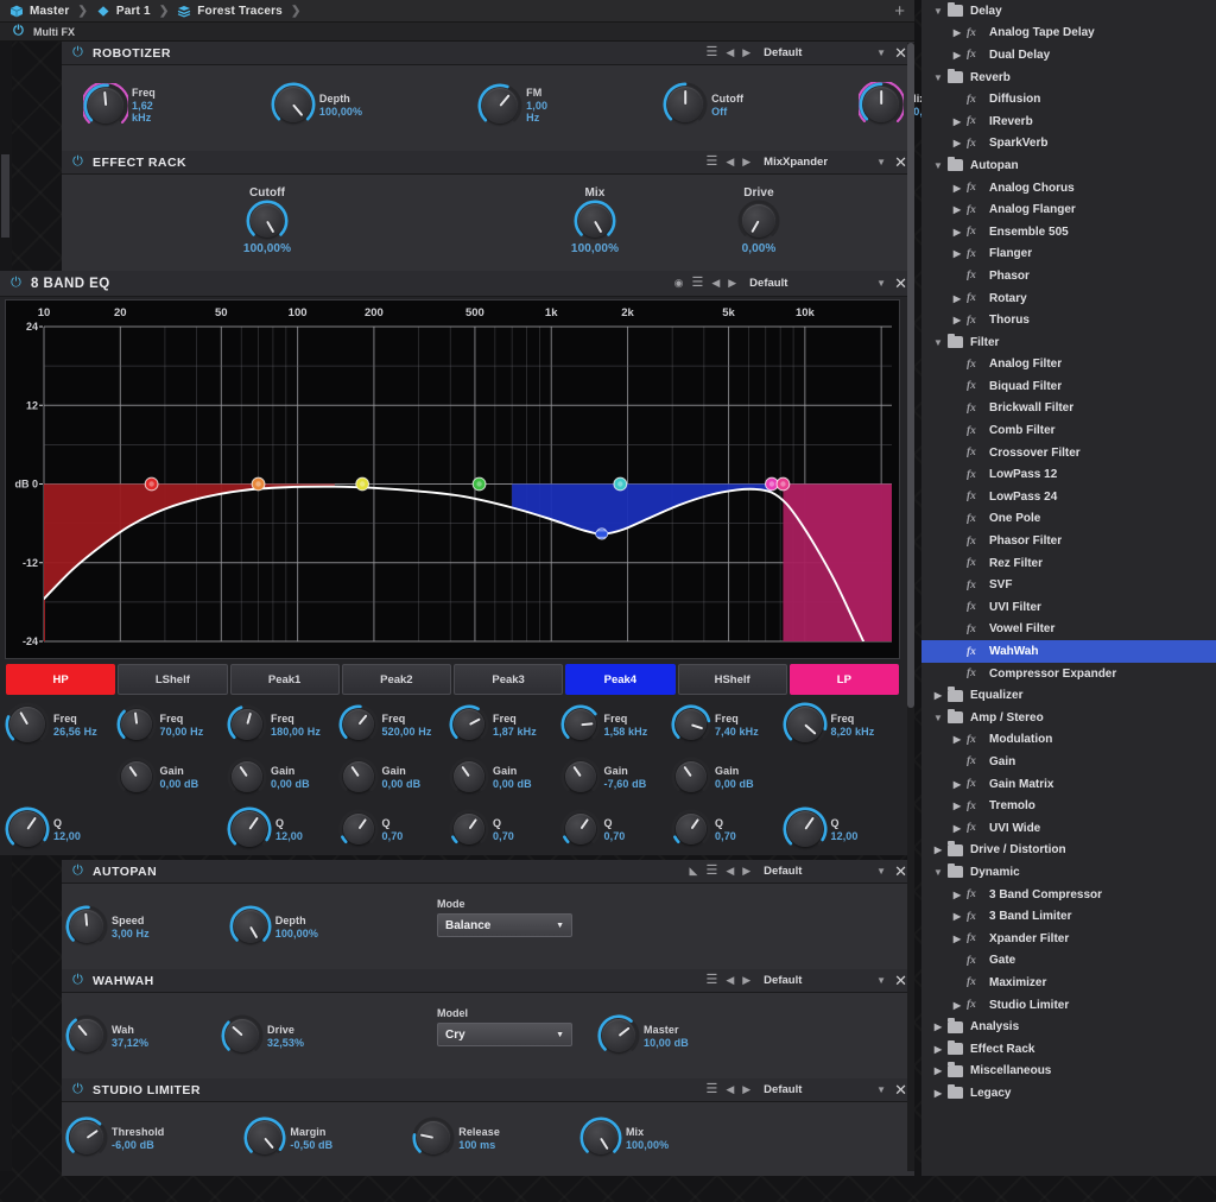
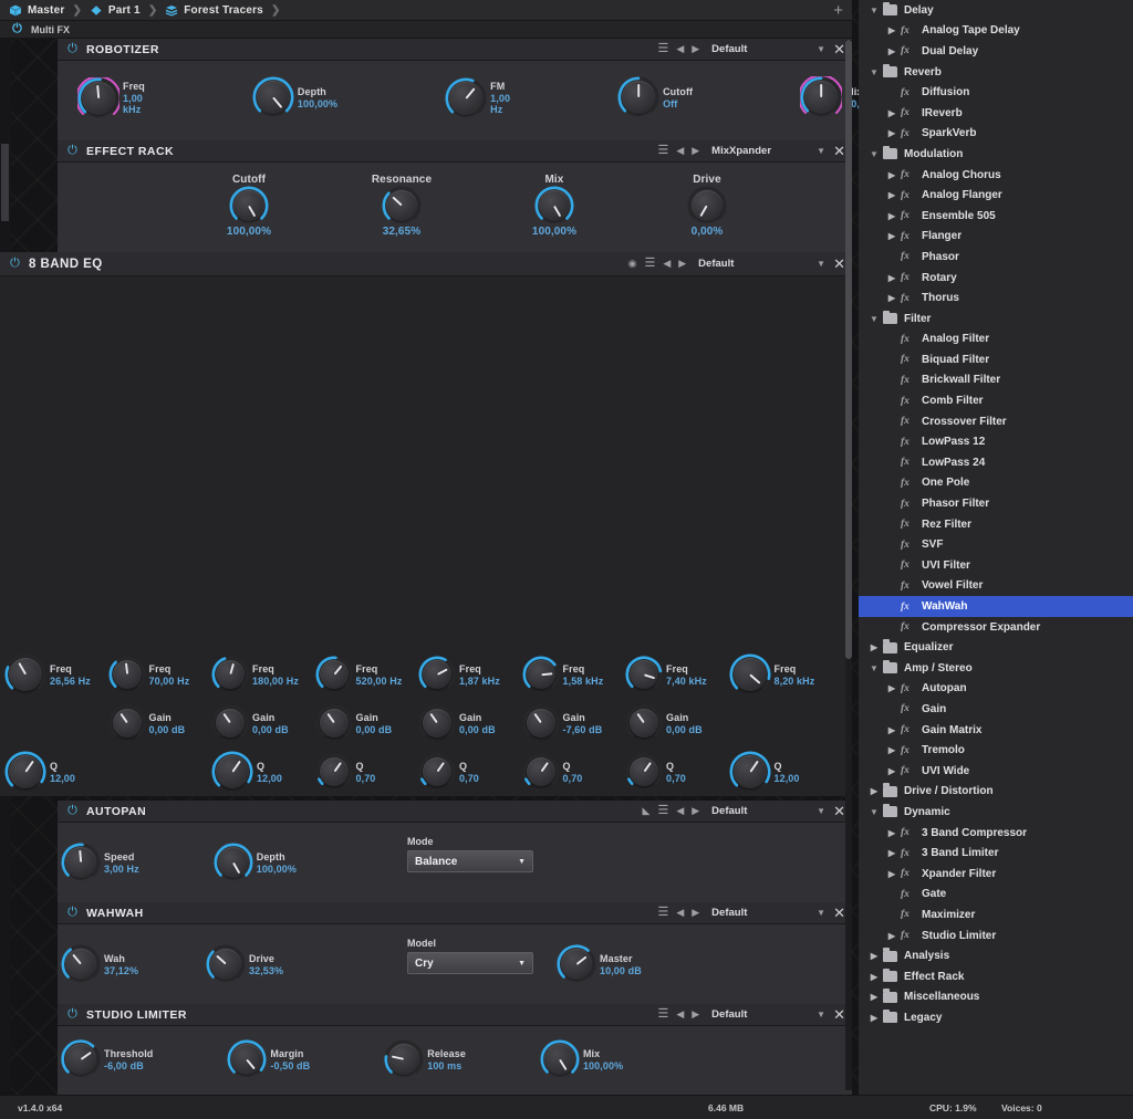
  Master
  ❯
  Part 1
  ❯
  Forest Tracers
  ❯
  +
  ⏻
  Multi FX
  ⏻
  ROBOTIZER
  ☰
  ◀
  ▶
  Default
  ▼
  ✕
  Freq
- 1,62 kHz
+ 1,00 kHz
  Depth
  100,00%
  FM
  1,00 Hz
  Cutoff
  Off
  ⏻
  EFFECT RACK
  ☰
  ◀
  ▶
  MixXpander
  ▼
  ✕
  Cutoff
  100,00%
+ Resonance
+ 32,65%
  Mix
  100,00%
  Drive
  0,00%
  ⏻
  8 BAND EQ
  ◉
  ☰
  ◀
  ▶
  Default
  ▼
  ✕
- 10
- 20
- 50
- 100
- 200
- 500
- 1k
- 2k
- 5k
- 10k
- 24
- 12
- dB 0
- -12
- -24
- HP
- LShelf
- Peak1
- Peak2
- Peak3
- Peak4
- HShelf
- LP
  Freq
  26,56 Hz
  Q
  12,00
  Freq
  70,00 Hz
  Gain
  0,00 dB
  Freq
  180,00 Hz
  Gain
  0,00 dB
  Q
  12,00
  Freq
  520,00 Hz
  Gain
  0,00 dB
  Q
  0,70
  Freq
  1,87 kHz
  Gain
  0,00 dB
  Q
  0,70
  Freq
  1,58 kHz
  Gain
  -7,60 dB
  Q
  0,70
  Freq
  7,40 kHz
  Gain
  0,00 dB
  Q
  0,70
  Freq
  8,20 kHz
  Q
  12,00
  ⏻
  AUTOPAN
  ◣
  ☰
  ◀
  ▶
  Default
  ▼
  ✕
  Speed
  3,00 Hz
  Depth
  100,00%
  Mode
  Balance
  ⏻
  WAHWAH
  ☰
  ◀
  ▶
  Default
  ▼
  ✕
  Wah
  37,12%
  Drive
  32,53%
  Master
  10,00 dB
  Model
  Cry
  ⏻
  STUDIO LIMITER
  ☰
  ◀
  ▶
  Default
  ▼
  ✕
  Threshold
  -6,00 dB
  Margin
  -0,50 dB
  Release
  100 ms
  Mix
  100,00%
  ▼
  Delay
  ▶
  fx
  Analog Tape Delay
  ▶
  fx
  Dual Delay
  ▼
  Reverb
  fx
  Diffusion
  ▶
  fx
  IReverb
  ▶
  fx
  SparkVerb
  ▼
- Autopan
+ Modulation
  ▶
  fx
  Analog Chorus
  ▶
  fx
  Analog Flanger
  ▶
  fx
  Ensemble 505
  ▶
  fx
  Flanger
  fx
  Phasor
  ▶
  fx
  Rotary
  ▶
  fx
  Thorus
  ▼
  Filter
  fx
  Analog Filter
  fx
  Biquad Filter
  fx
  Brickwall Filter
  fx
  Comb Filter
  fx
  Crossover Filter
  fx
  LowPass 12
  fx
  LowPass 24
  fx
  One Pole
  fx
  Phasor Filter
  fx
  Rez Filter
  fx
  SVF
  fx
  UVI Filter
  fx
  Vowel Filter
  fx
  WahWah
  fx
  Compressor Expander
  ▶
  Equalizer
  ▼
  Amp / Stereo
  ▶
  fx
- Modulation
+ Autopan
  fx
  Gain
  ▶
  fx
  Gain Matrix
  ▶
  fx
  Tremolo
  ▶
  fx
  UVI Wide
  ▶
  Drive / Distortion
  ▼
  Dynamic
  ▶
  fx
  3 Band Compressor
  ▶
  fx
  3 Band Limiter
  ▶
  fx
  Xpander Filter
  fx
  Gate
  fx
  Maximizer
  ▶
  fx
  Studio Limiter
  ▶
  Analysis
  ▶
  Effect Rack
  ▶
  Miscellaneous
  ▶
  Legacy
+ v1.4.0 x64
+ 6.46 MB
+ CPU: 1.9%
+ Voices: 0
